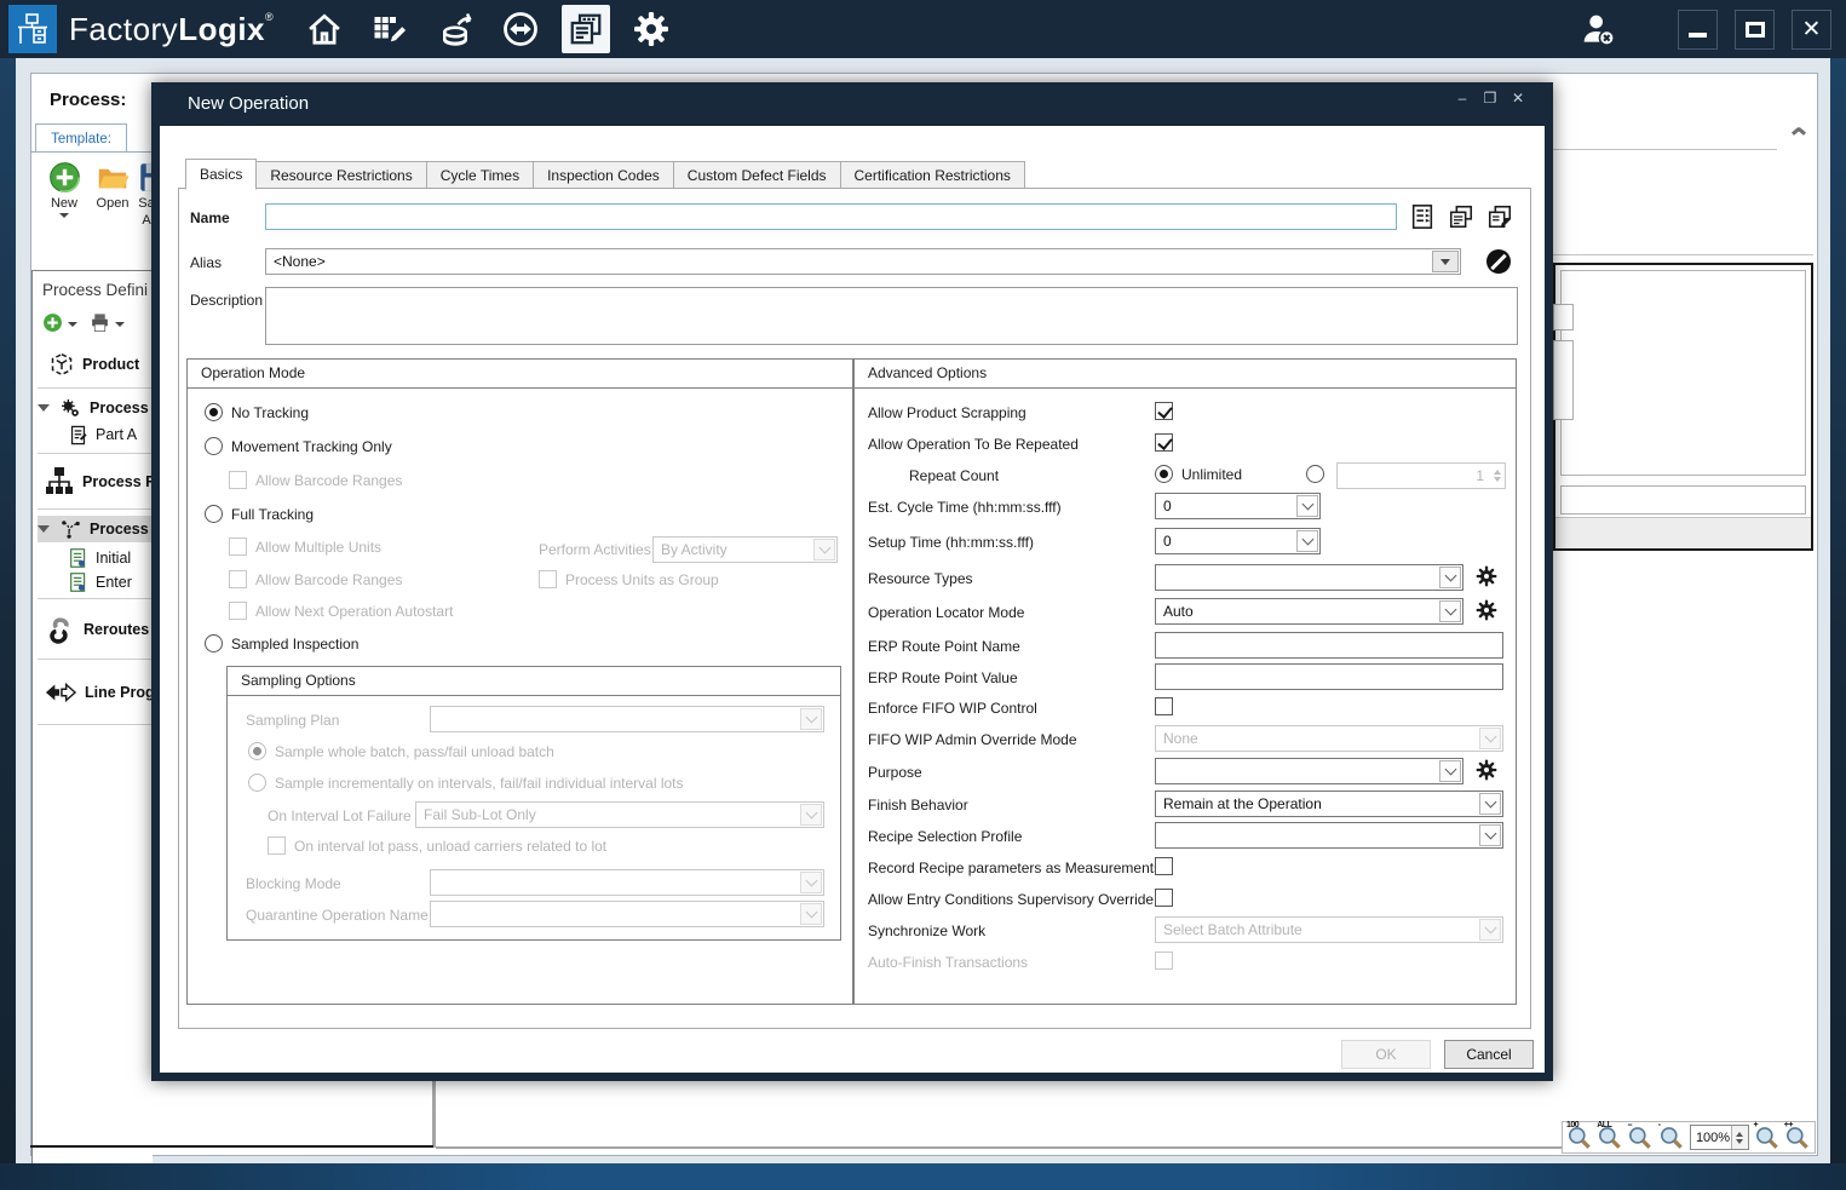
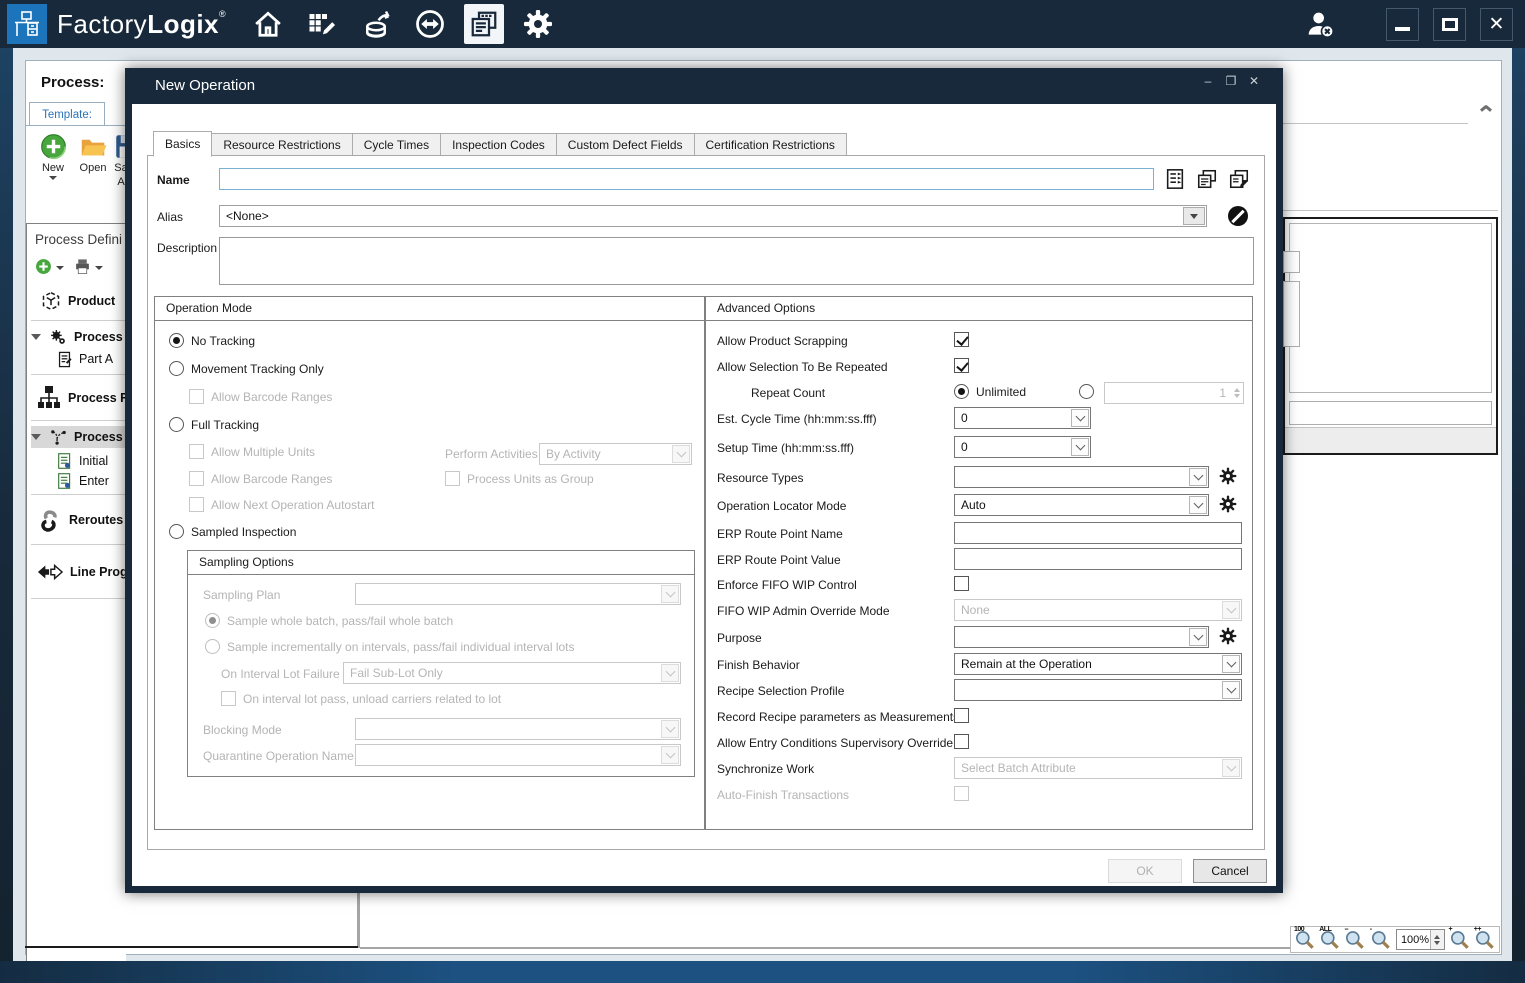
  FactoryLogix®
  ✕
  Process:
  Template:
  New
  Open
  A
  Process Defini
  Product
  Process
  Part A
  Process F
  Process
  Initial
  Enter
  Reroutes
  Line Prog
  100%
  New Operation
  –
  ❐
  ✕
  Basics
  Resource Restrictions
  Cycle Times
  Inspection Codes
  Custom Defect Fields
  Certification Restrictions
  Name
  Alias
  <None>
  Description
  Operation Mode
  No Tracking
  Movement Tracking Only
  Allow Barcode Ranges
  Full Tracking
  Allow Multiple Units
  Perform Activities
  By Activity
  Allow Barcode Ranges
  Process Units as Group
  Allow Next Operation Autostart
  Sampled Inspection
  Sampling Options
  Sampling Plan
- Sample whole batch, pass/fail unload batch
+ Sample whole batch, pass/fail whole batch
- Sample incrementally on intervals, fail/fail individual interval lots
+ Sample incrementally on intervals, pass/fail individual interval lots
  On Interval Lot Failure
  Fail Sub-Lot Only
  On interval lot pass, unload carriers related to lot
  Blocking Mode
  Quarantine Operation Name
  Advanced Options
  Allow Product Scrapping
- Allow Operation To Be Repeated
+ Allow Selection To Be Repeated
  Repeat Count
  Unlimited
  1
  Est. Cycle Time (hh:mm:ss.fff)
  0
  Setup Time (hh:mm:ss.fff)
  0
  Resource Types
  Operation Locator Mode
  Auto
  ERP Route Point Name
  ERP Route Point Value
  Enforce FIFO WIP Control
  FIFO WIP Admin Override Mode
  None
  Purpose
  Finish Behavior
  Remain at the Operation
  Recipe Selection Profile
  Record Recipe parameters as Measurement
  Allow Entry Conditions Supervisory Override
  Synchronize Work
  Select Batch Attribute
  Auto-Finish Transactions
  OK
  Cancel
